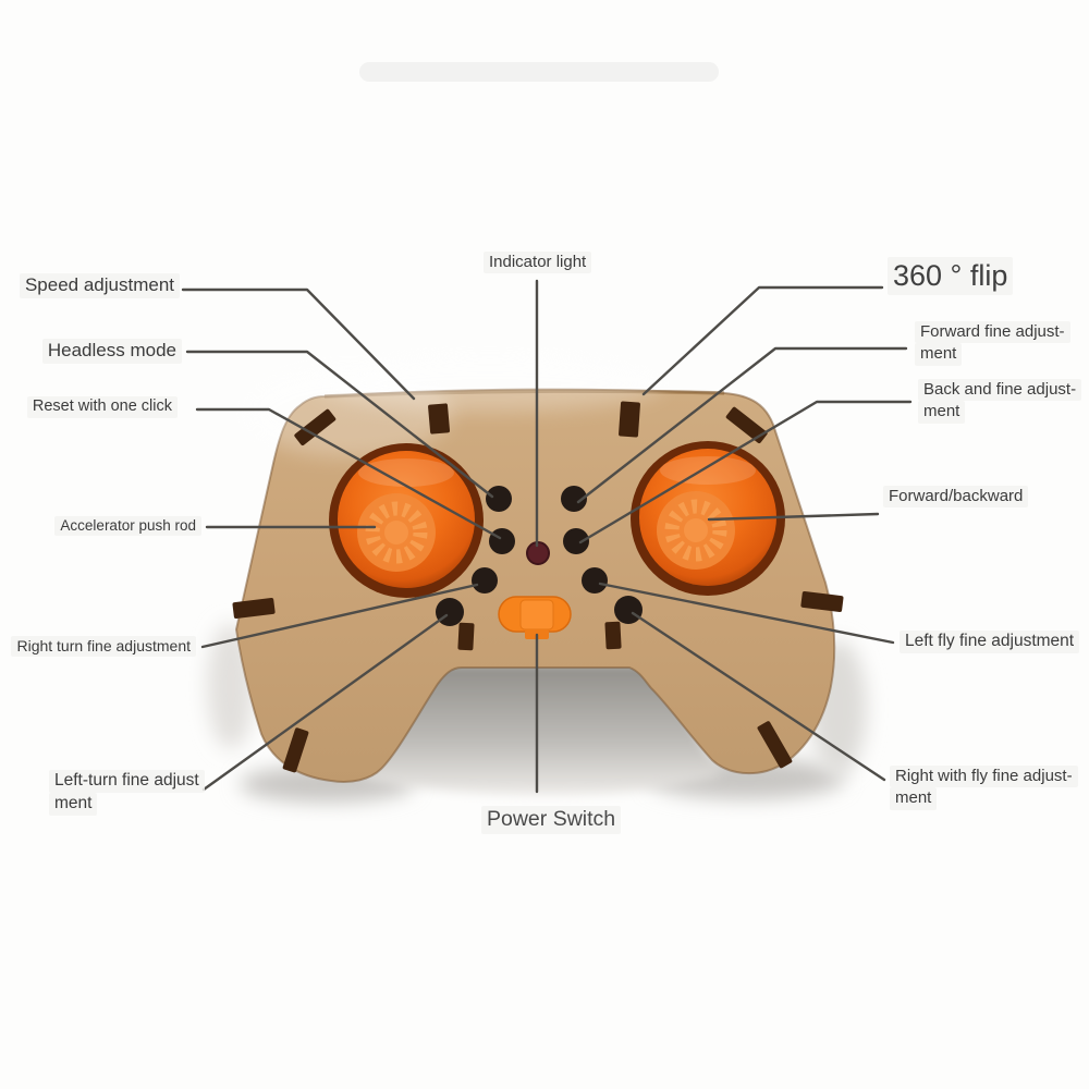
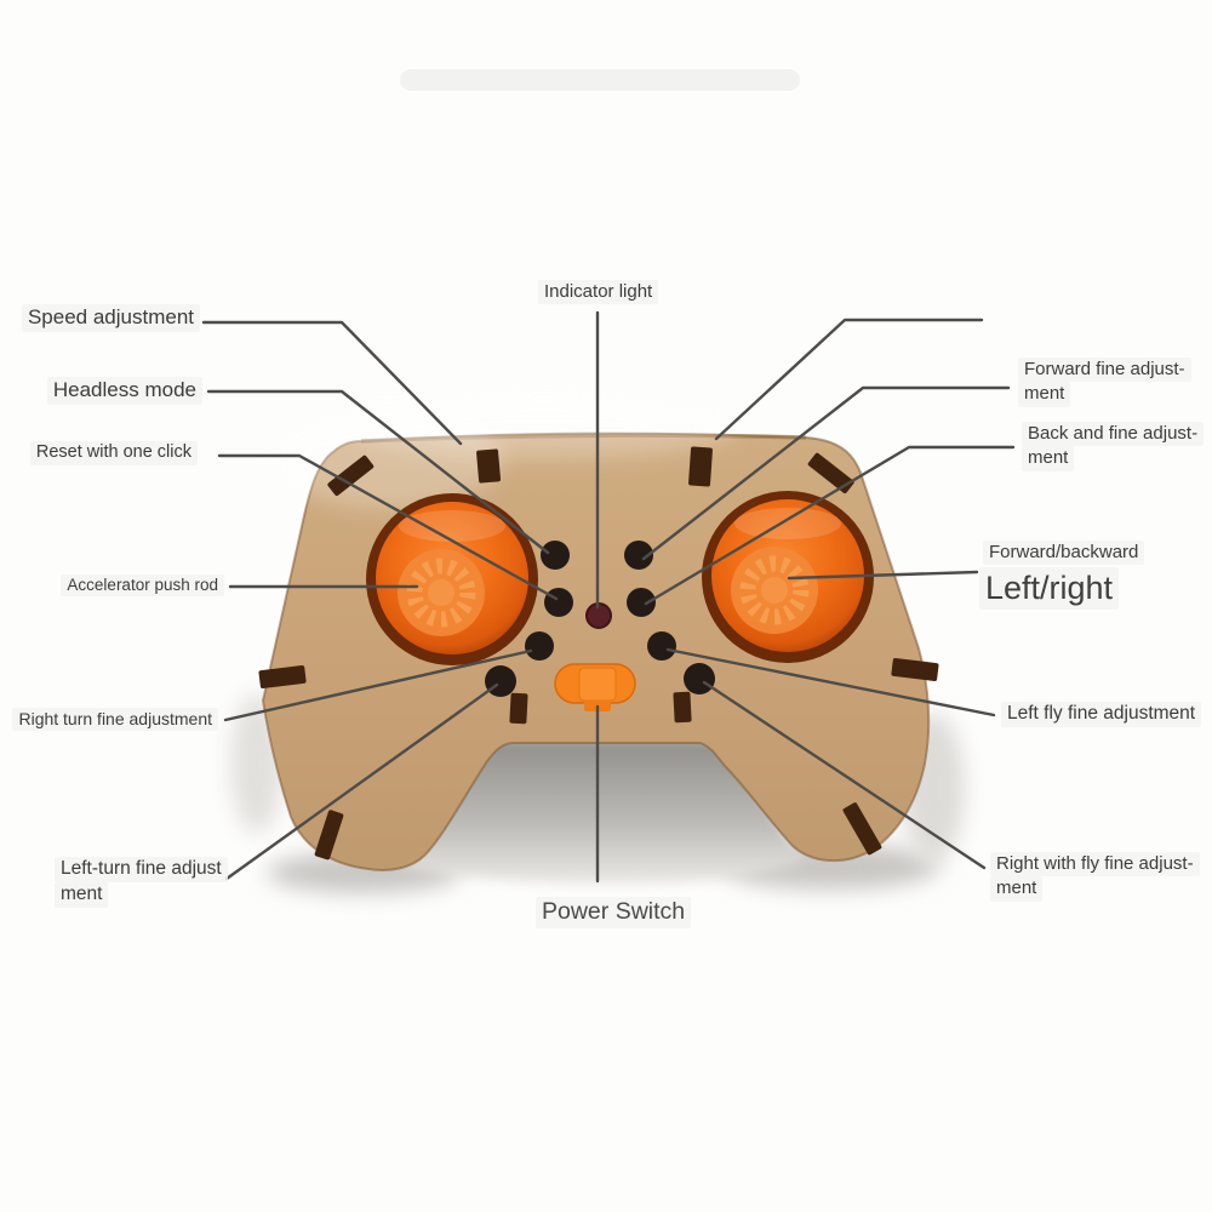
  Speed adjustment
  Headless mode
  Reset with one click
  Accelerator push rod
  Right turn fine adjustment
  Left-turn fine adjust
  ment
  Indicator light
  Power Switch
- 360 ° flip
  Forward fine adjust-
  ment
  Back and fine adjust-
  ment
  Forward/backward
+ Left/right
  Left fly fine adjustment
  Right with fly fine adjust-
  ment
